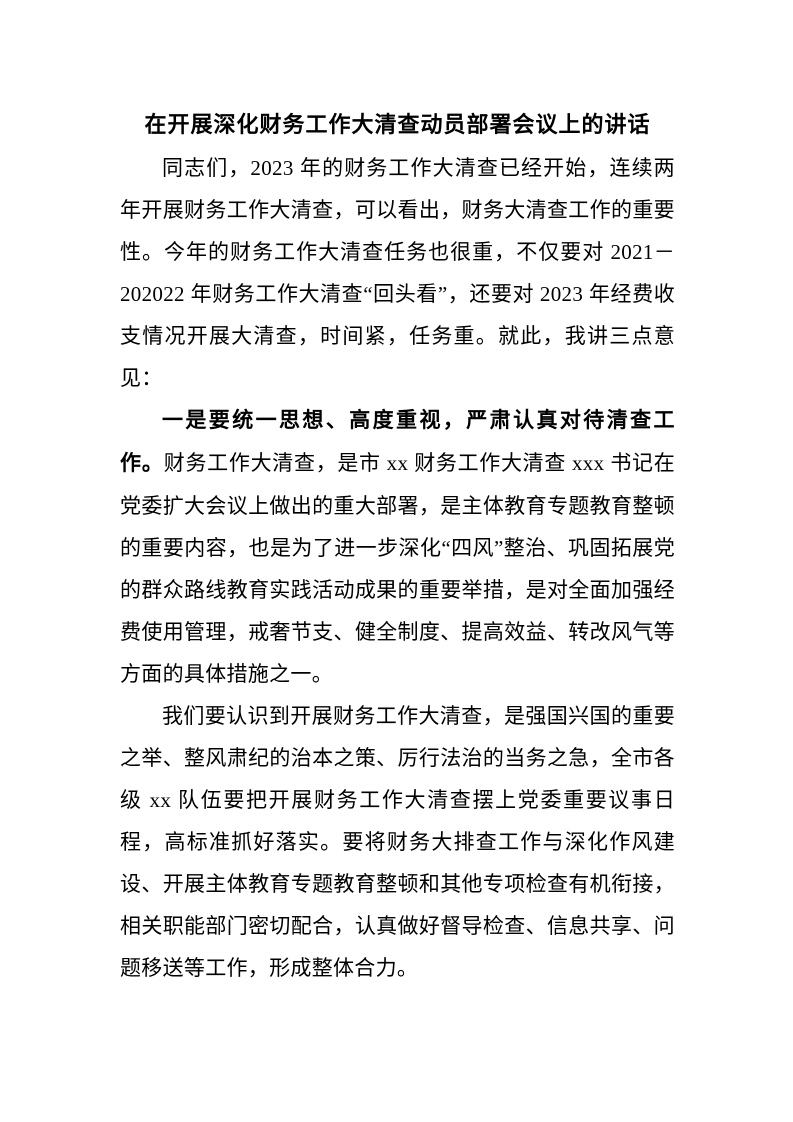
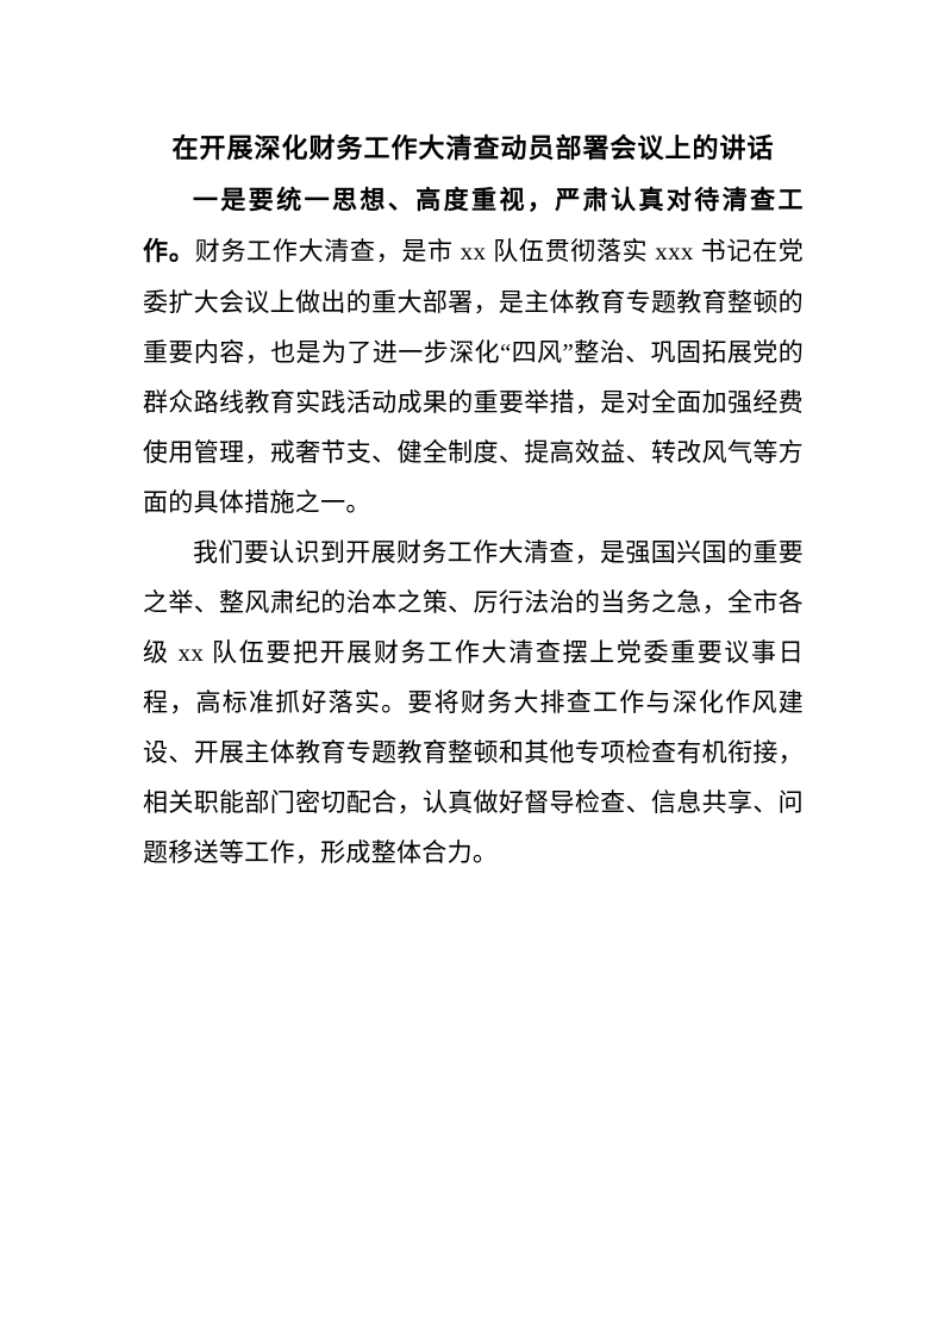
  在开展深化财务工作大清查动员部署会议上的讲话
- 同志们，2023 年的财务工作大清查已经开始，连续两年开展财务工作大清查，可以看出，财务大清查工作的重要性。今年的财务工作大清查任务也很重，不仅要对 2021－202022 年财务工作大清查“回头看”，还要对 2023 年经费收支情况开展大清查，时间紧，任务重。就此，我讲三点意见：
- 一是要统一思想、高度重视，严肃认真对待清查工作。财务工作大清查，是市 xx 财务工作大清查 xxx 书记在党委扩大会议上做出的重大部署，是主体教育专题教育整顿的重要内容，也是为了进一步深化“四风”整治、巩固拓展党的群众路线教育实践活动成果的重要举措，是对全面加强经费使用管理，戒奢节支、健全制度、提高效益、转改风气等方面的具体措施之一。
+ 一是要统一思想、高度重视，严肃认真对待清查工作。财务工作大清查，是市 xx 队伍贯彻落实 xxx 书记在党委扩大会议上做出的重大部署，是主体教育专题教育整顿的重要内容，也是为了进一步深化“四风”整治、巩固拓展党的群众路线教育实践活动成果的重要举措，是对全面加强经费使用管理，戒奢节支、健全制度、提高效益、转改风气等方面的具体措施之一。
  我们要认识到开展财务工作大清查，是强国兴国的重要之举、整风肃纪的治本之策、厉行法治的当务之急，全市各级 xx 队伍要把开展财务工作大清查摆上党委重要议事日程，高标准抓好落实。要将财务大排查工作与深化作风建设、开展主体教育专题教育整顿和其他专项检查有机衔接，相关职能部门密切配合，认真做好督导检查、信息共享、问题移送等工作，形成整体合力。
